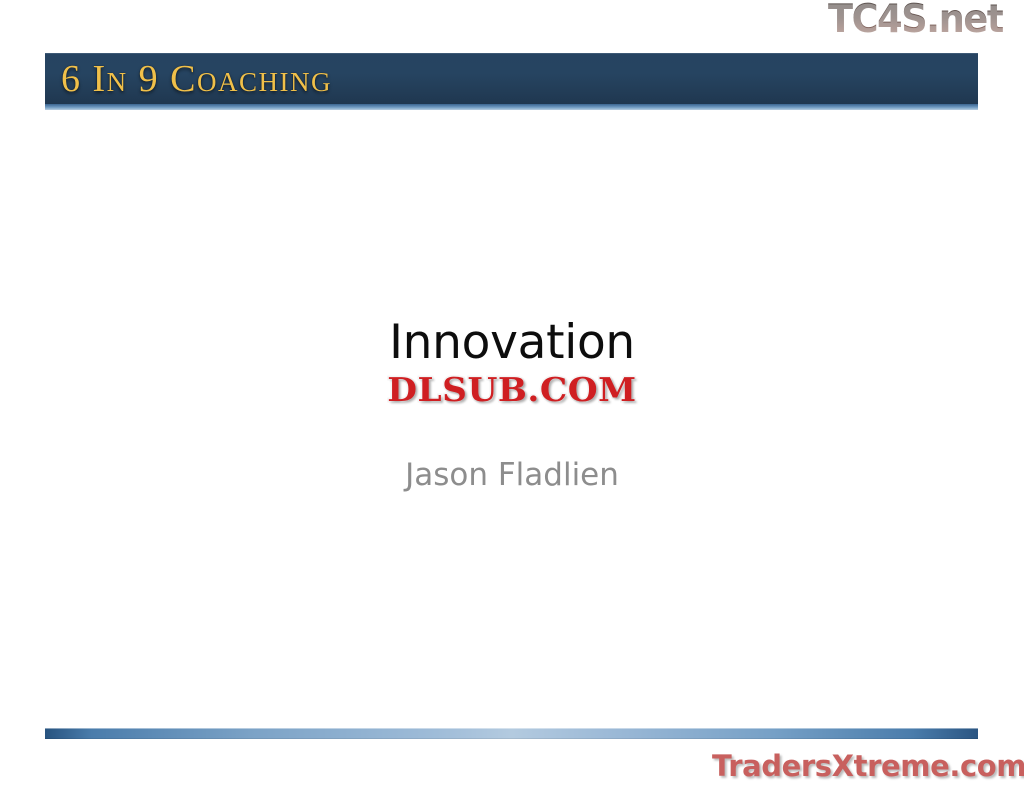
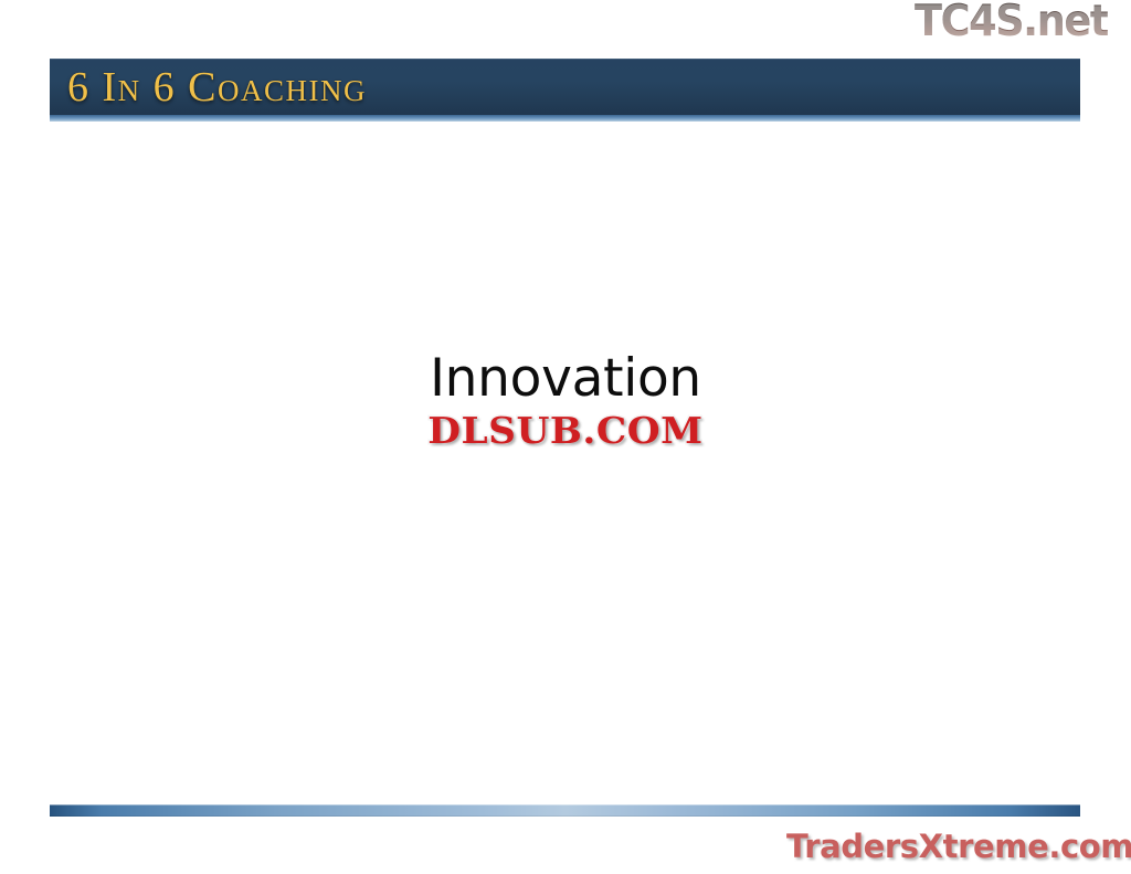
  TC4S.net
- 6 In 9 Coaching
+ 6 In 6 Coaching
  Innovation
- Jason Fladlien
  DLSUB.COM
  TradersXtreme.com
